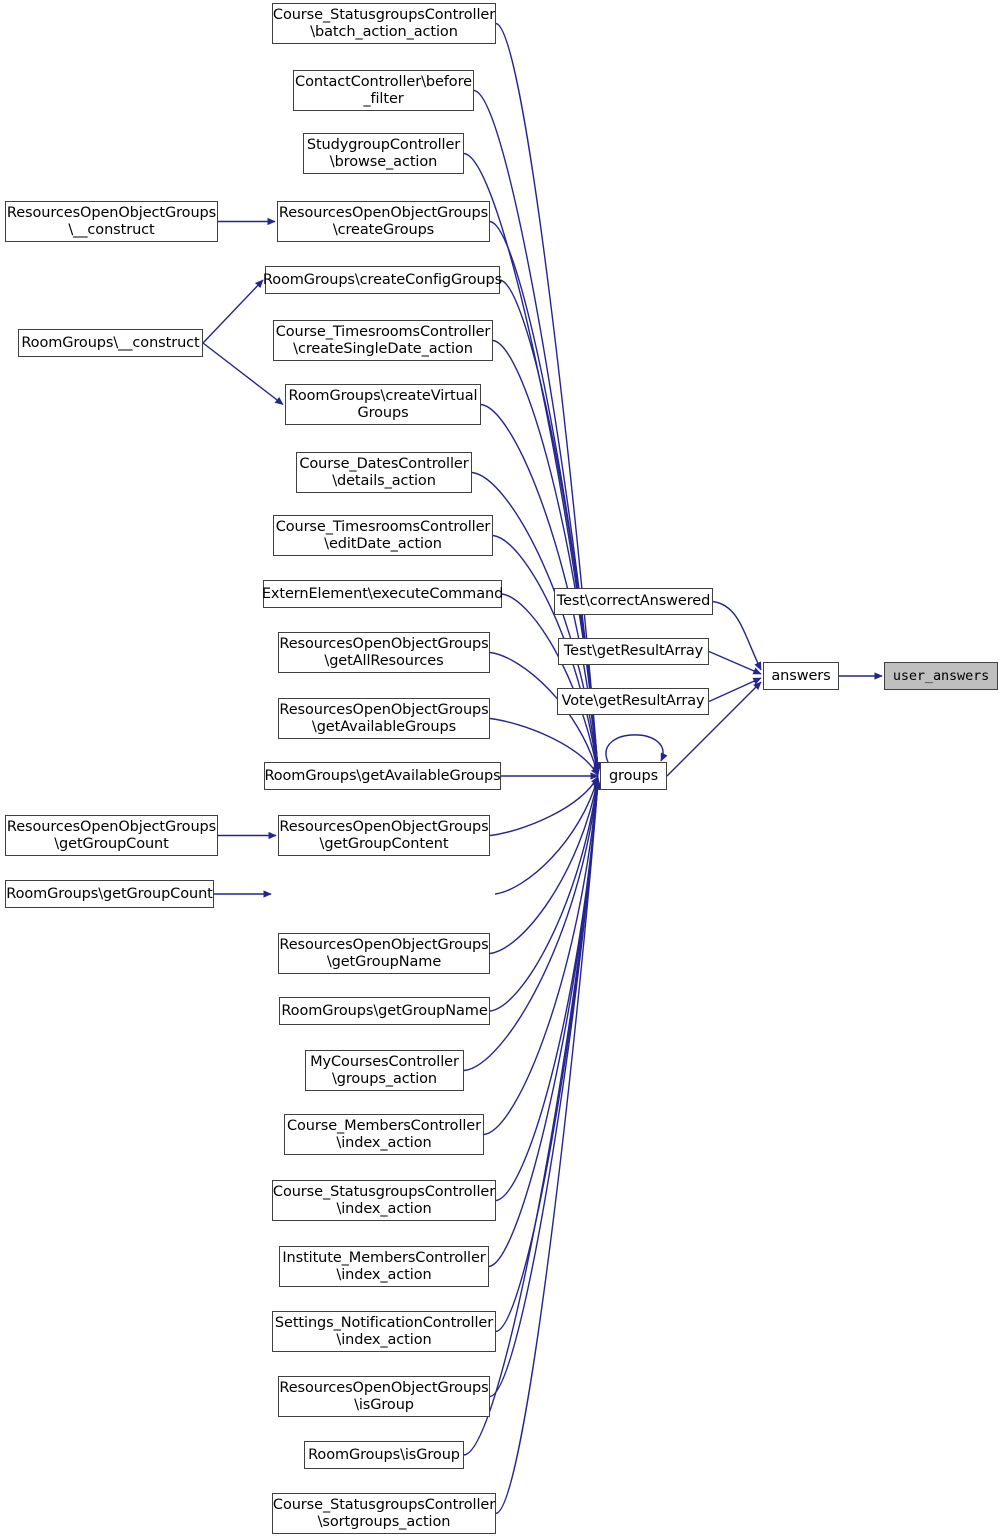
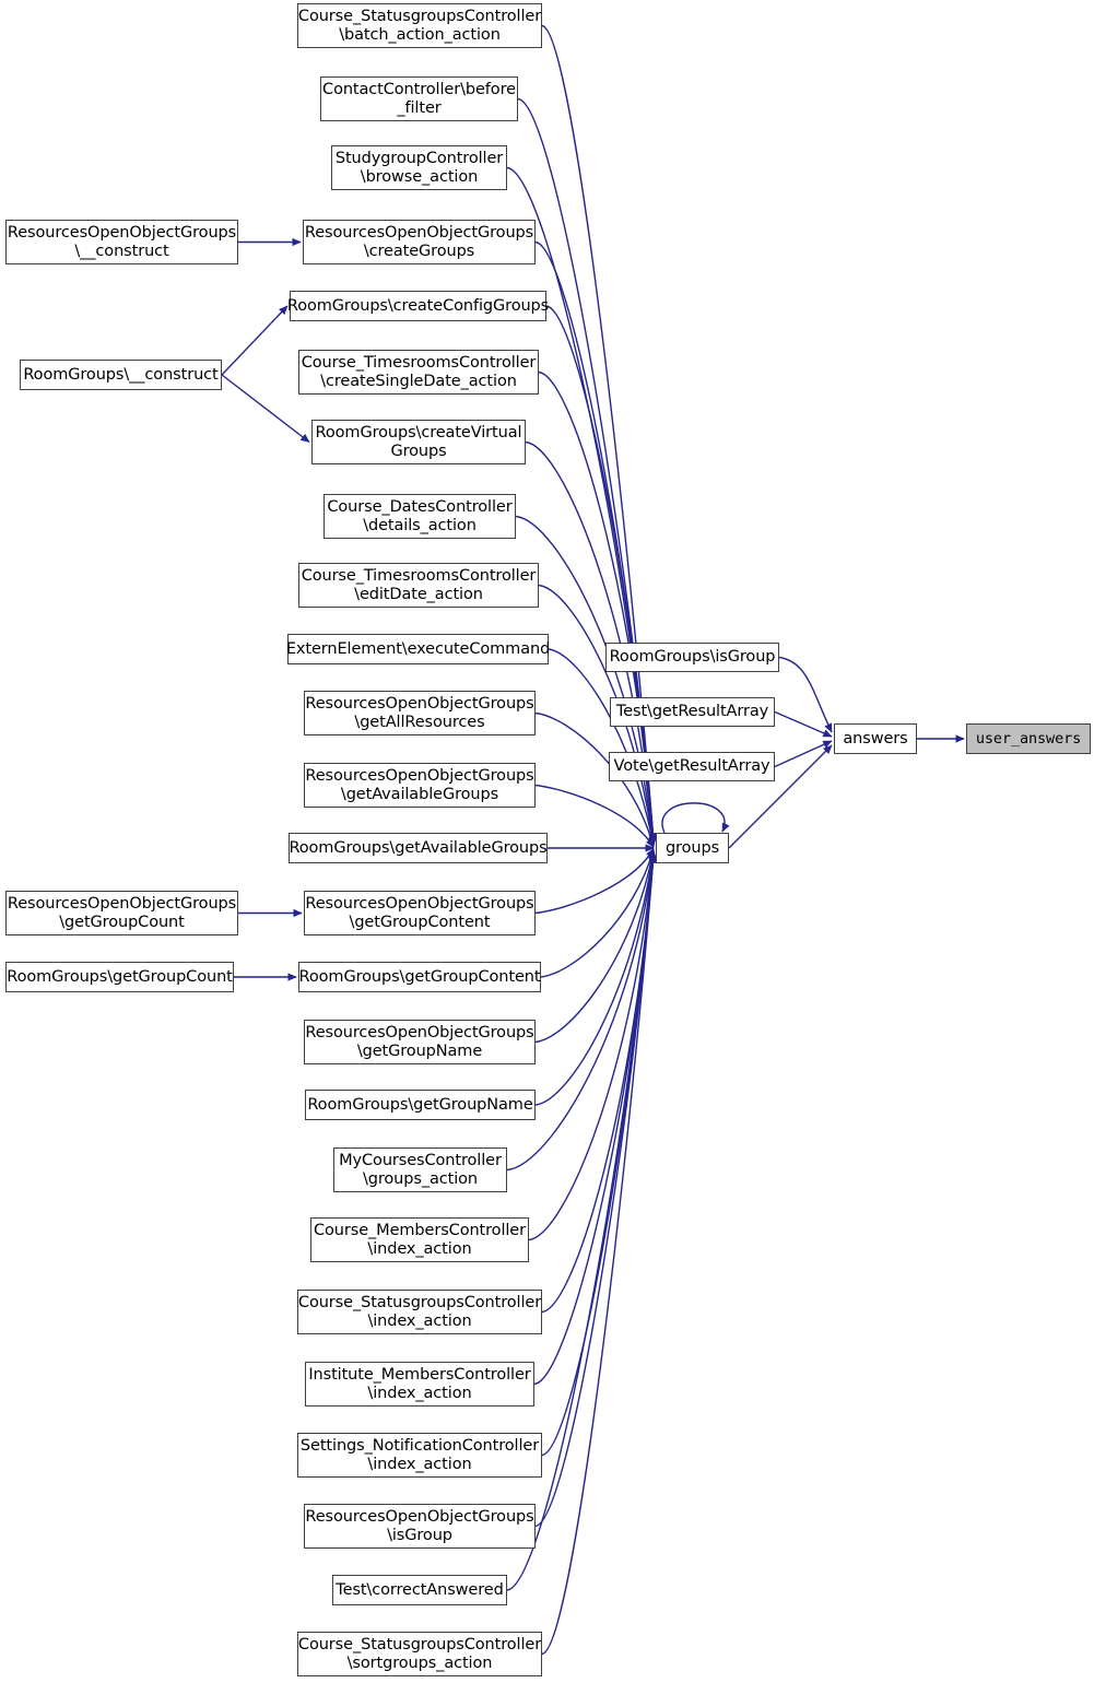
  Course_StatusgroupsController
  \batch_action_action
  ContactController\before
  _filter
  StudygroupController
  \browse_action
  ResourcesOpenObjectGroups
  \__construct
  ResourcesOpenObjectGroups
  \createGroups
  RoomGroups\createConfigGroups
  RoomGroups\__construct
  Course_TimesroomsController
  \createSingleDate_action
  RoomGroups\createVirtual
  Groups
  Course_DatesController
  \details_action
  Course_TimesroomsController
  \editDate_action
  ExternElement\executeCommand
  ResourcesOpenObjectGroups
  \getAllResources
  ResourcesOpenObjectGroups
  \getAvailableGroups
  RoomGroups\getAvailableGroups
  ResourcesOpenObjectGroups
  \getGroupCount
  ResourcesOpenObjectGroups
  \getGroupContent
  RoomGroups\getGroupCount
+ RoomGroups\getGroupContent
  ResourcesOpenObjectGroups
  \getGroupName
  RoomGroups\getGroupName
  MyCoursesController
  \groups_action
  Course_MembersController
  \index_action
  Course_StatusgroupsController
  \index_action
  Institute_MembersController
  \index_action
  Settings_NotificationController
  \index_action
  ResourcesOpenObjectGroups
  \isGroup
- RoomGroups\isGroup
+ Test\correctAnswered
  Course_StatusgroupsController
  \sortgroups_action
- Test\correctAnswered
+ RoomGroups\isGroup
  Test\getResultArray
  Vote\getResultArray
  groups
  answers
  user_answers
